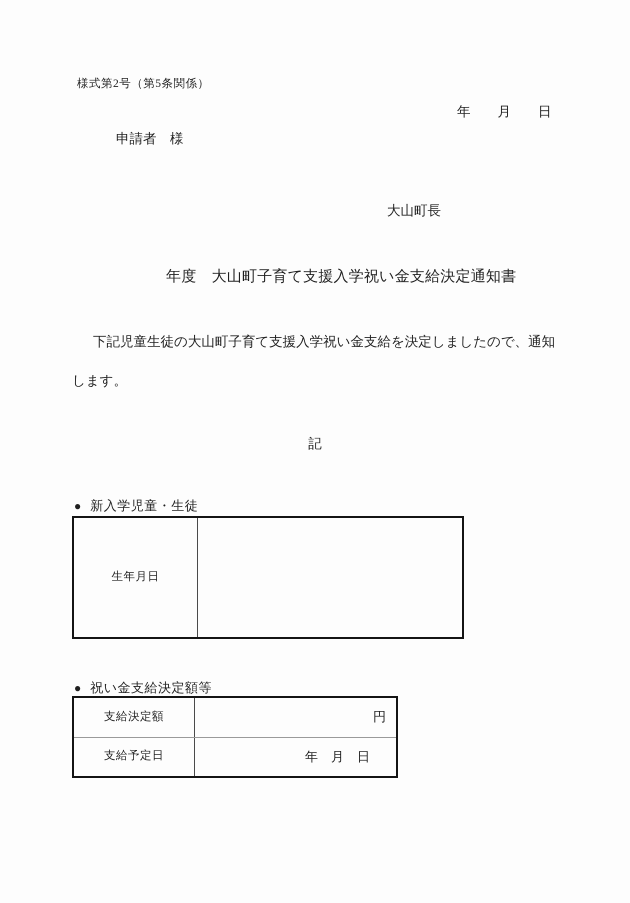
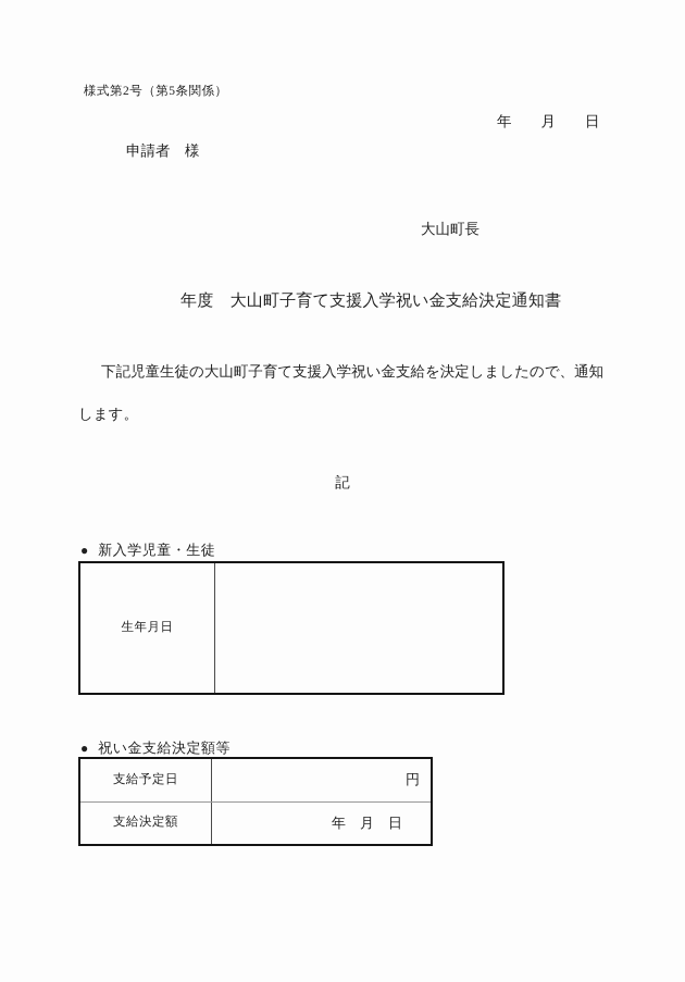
  様式第2号（第5条関係）
  年 月 日
  申請者 様
  大山町長
  年度 大山町子育て支援入学祝い金支給決定通知書
  下記児童生徒の大山町子育て支援入学祝い金支給を決定しましたので、通知
  します。
  記
  ●
  新入学児童・生徒
  生年月日
  ●
  祝い金支給決定額等
- 支給決定額
+ 支給予定日
  円
- 支給予定日
+ 支給決定額
  年 月 日
